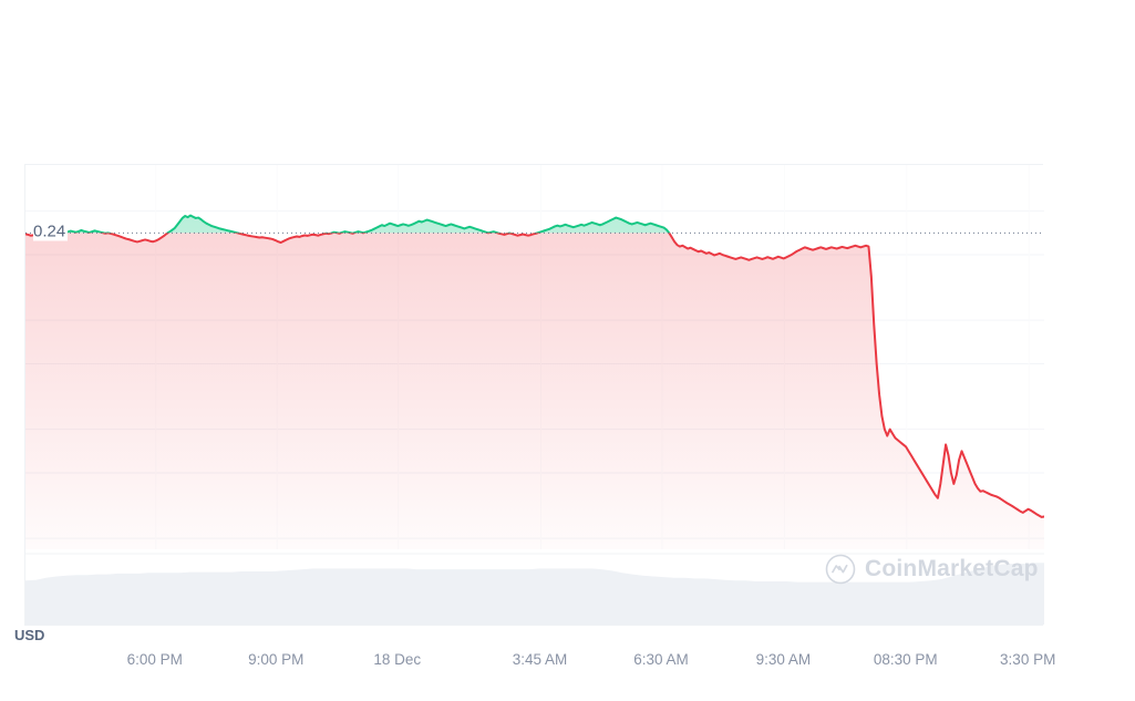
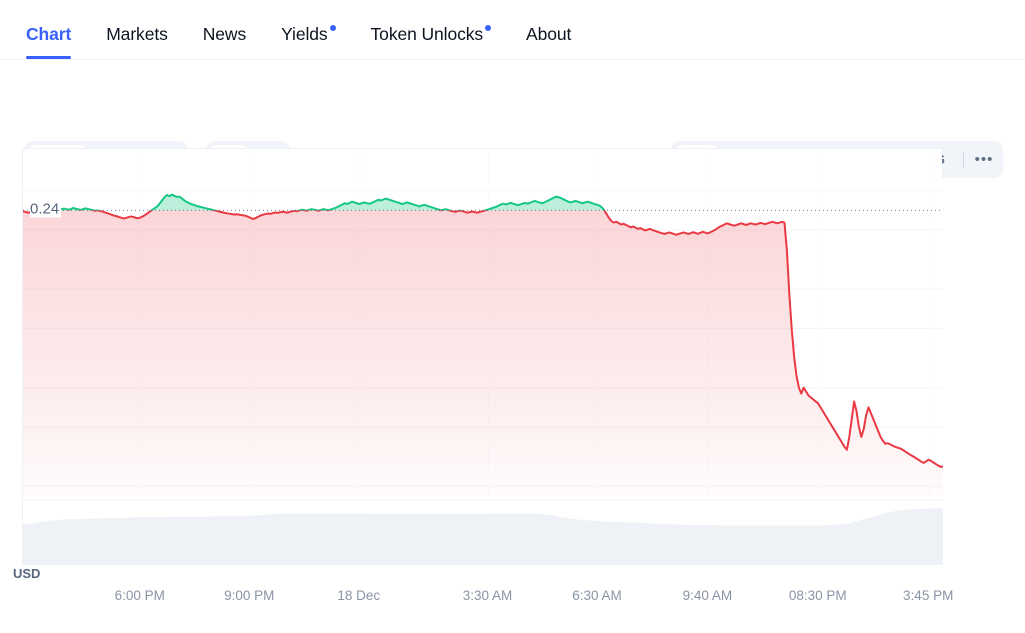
+ Chart
+ Markets
+ News
+ Yields
+ Token Unlocks
+ About
+ •••
  0.24
  USD
  6:00 PM
  9:00 PM
  18 Dec
- 3:45 AM
+ 3:30 AM
  6:30 AM
- 9:30 AM
+ 9:40 AM
  08:30 PM
- 3:30 PM
+ 3:45 PM
- CoinMarketCap
